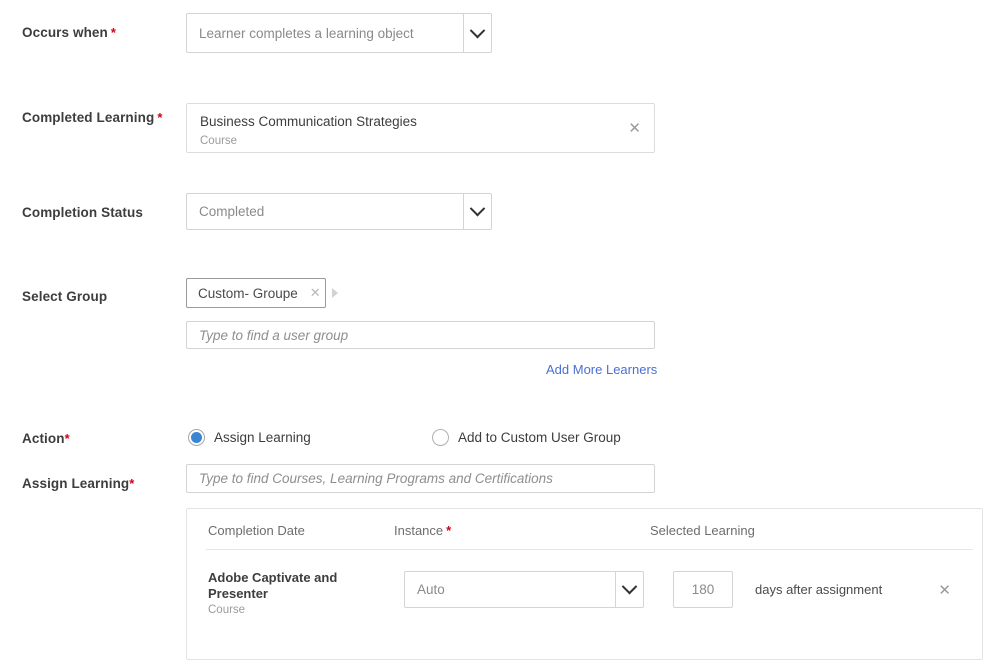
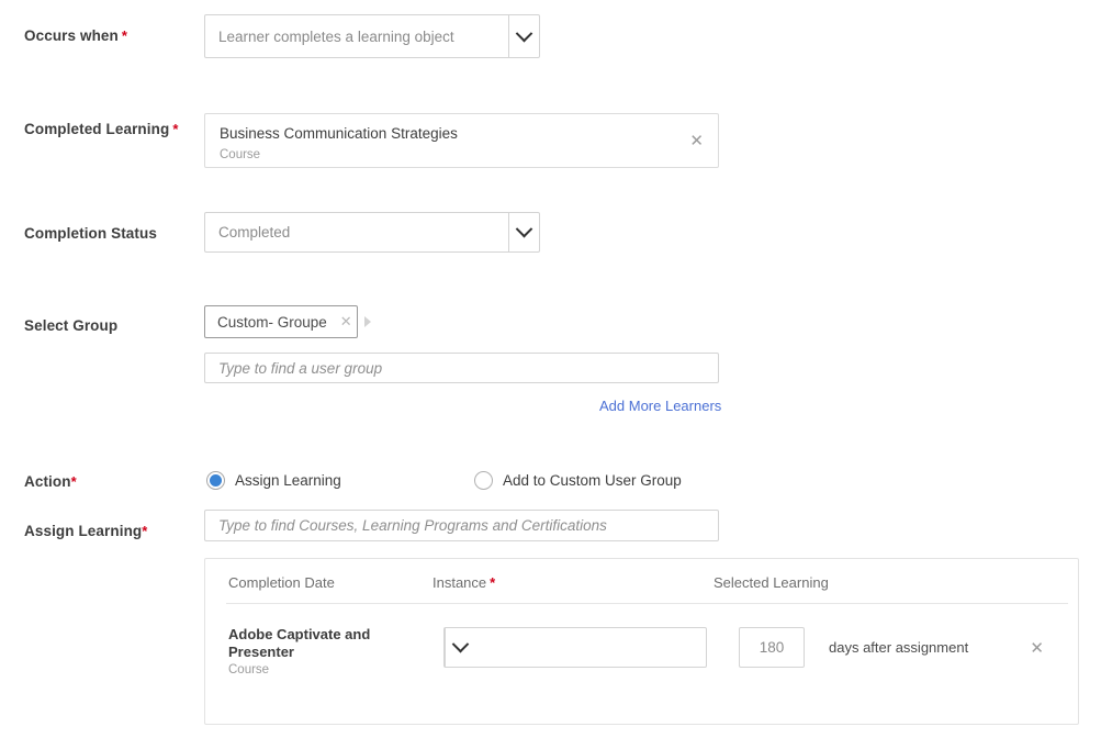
  Occurs when *
  Learner completes a learning object
  Completed Learning *
  Business Communication Strategies
  Course
  ✕
  Completion Status
  Completed
  Select Group
  Custom- Groupe
  ✕
  Type to find a user group
  Add More Learners
  Action*
  Assign Learning
  Add to Custom User Group
  Assign Learning*
  Type to find Courses, Learning Programs and Certifications
  Completion Date
  Instance *
  Selected Learning
  Adobe Captivate and Presenter
  Course
- Auto
  180
  days after assignment
  ✕
